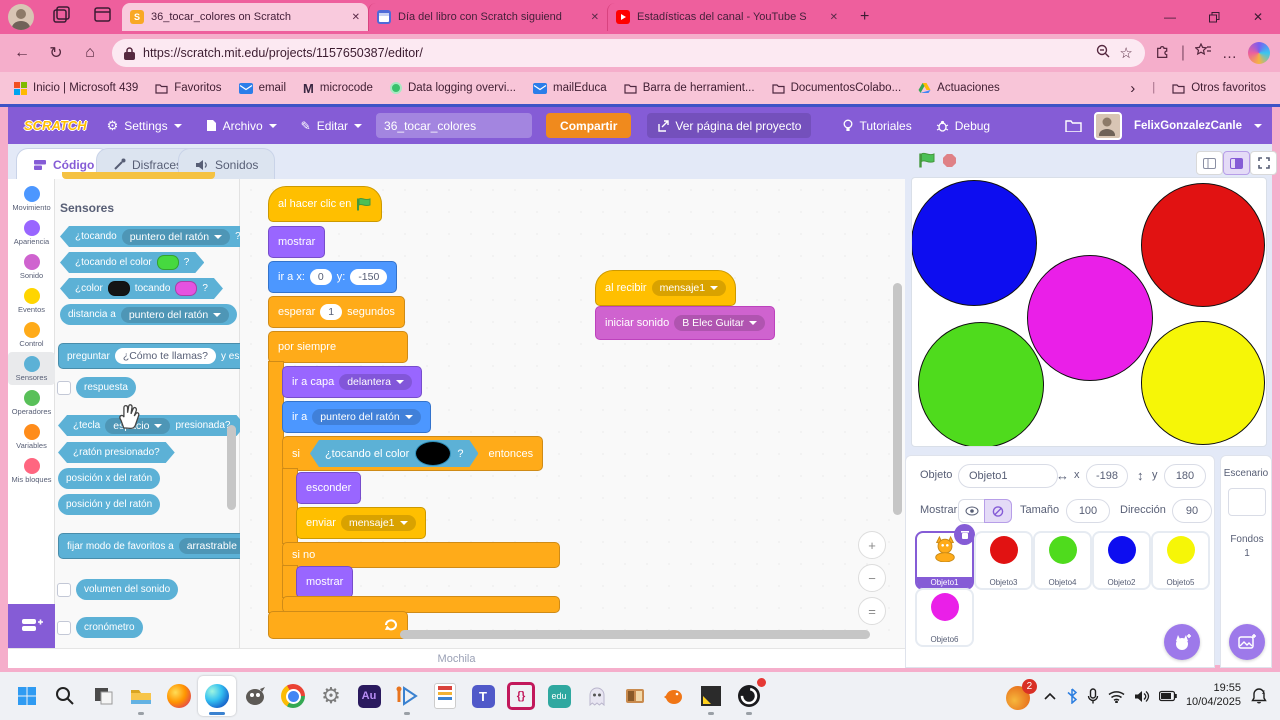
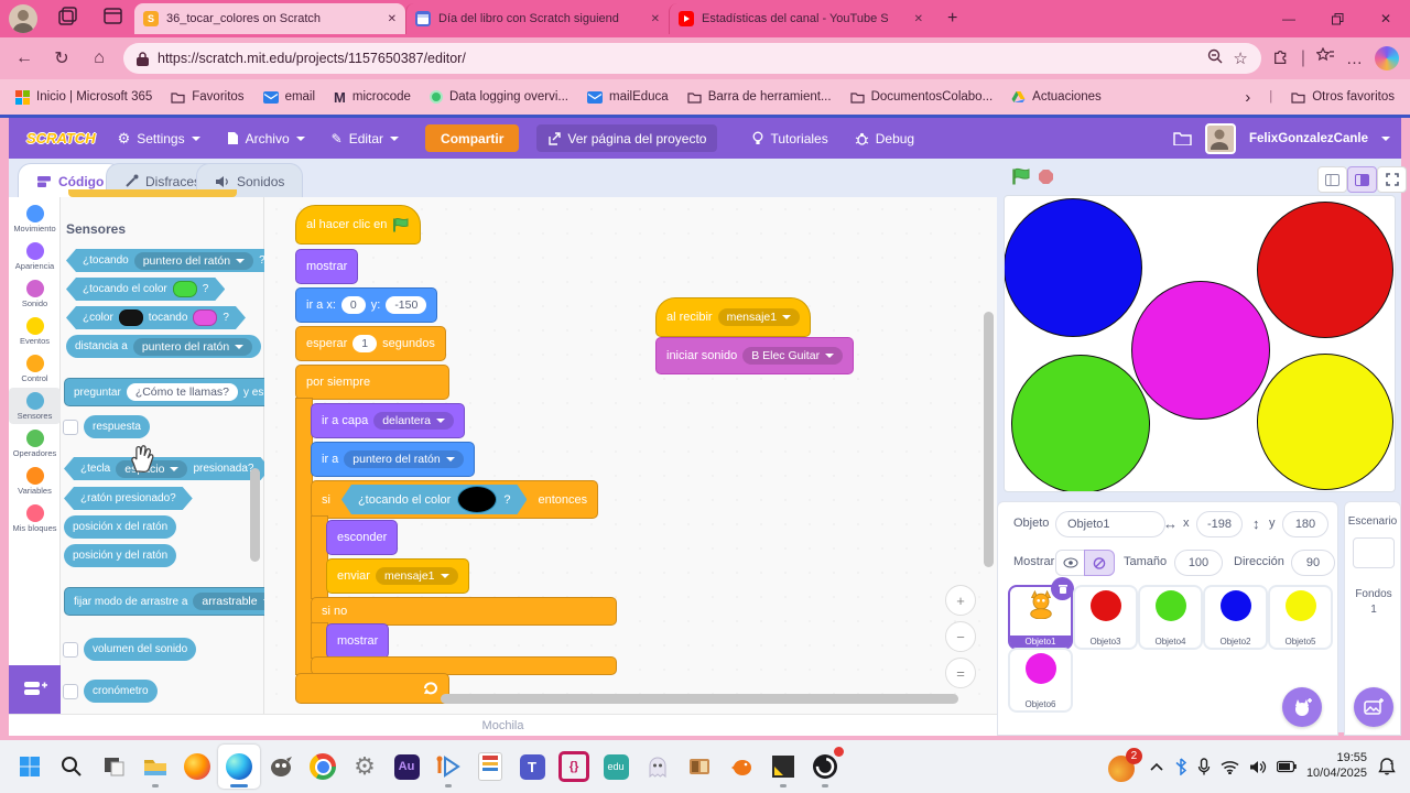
  S
  36_tocar_colores on Scratch
  ✕
  Día del libro con Scratch siguiend
  ✕
  Estadísticas del canal - YouTube S
  ✕
  +
  —
  ✕
  ←
  ↻
  ⌂
  https://scratch.mit.edu/projects/1157650387/editor/
  ☆
  |
  …
- Inicio | Microsoft 439
+ Inicio | Microsoft 365
  Favoritos
  email
  M
  microcode
  Data logging overvi...
  mailEduca
  Barra de herramient...
  DocumentosColabo...
  Actuaciones
  ›
  |
  Otros favoritos
  SCRATCH
  ⚙
  Settings
  Archivo
  ✎
  Editar
- 36_tocar_colores
  Compartir
  Ver página del proyecto
  Tutoriales
  Debug
  FelixGonzalezCanle
  Código
  Disfrace
  Sonidos
  Objeto
  Objeto1
  ↔
  x
  -198
  ↕
  y
  180
  Mostrar
  Tamaño
  100
  Dirección
  90
  Objeto1
  Objeto3
  Objeto4
  Objeto2
  Objeto5
  Objeto6
  Escenario
  Fondos
  1
  Movimiento
  Apariencia
  Sonido
  Eventos
  Control
  Sensores
  Operadores
  Variables
  Mis bloques
  Sensores
  ¿tocando
  puntero del ratón
  ?
  ¿tocando el color
  ?
  ¿color
  tocando
  ?
  distancia a
  puntero del ratón
  preguntar
  ¿Cómo te llamas?
  respuesta
  ¿tecla
  escio
  presionada
  ¿ratón presionado?
  posición x del ratón
  posición y del ratón
- fijar modo de favoritos a
+ fijar modo de arrastre a
  arrastrable
  volumen del sonido
  cronómetro
  al hacer clic en
  mostrar
  ir a x:
  0
  y:
  -150
  esperar
  1
  segundos
  por siempre
  ir a capa
  delantera
  ir a
  puntero del ratón
  si
  ¿tocando el color
  ?
  entonces
  esconder
  enviar
  mensaje1
  si no
  mostrar
  al recibir
  mensaje1
  iniciar sonido
  B Elec Guitar
  +
  −
  =
  Mochila
  ⚙
  Au
  T
  {}
  edu
  2
  19:55
  10/04/2025
